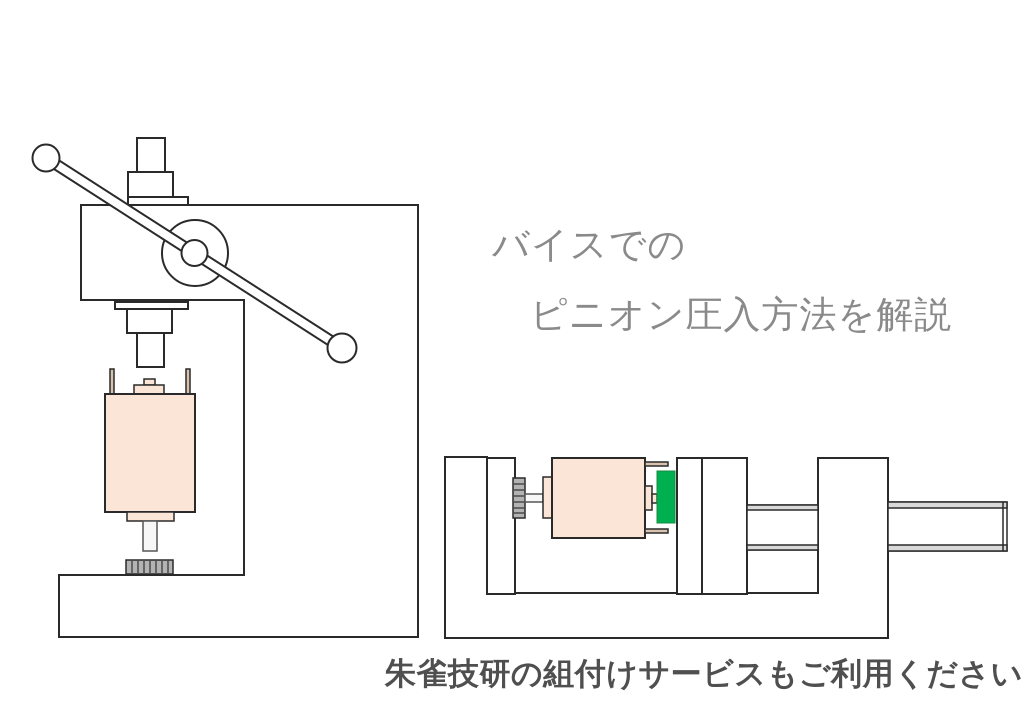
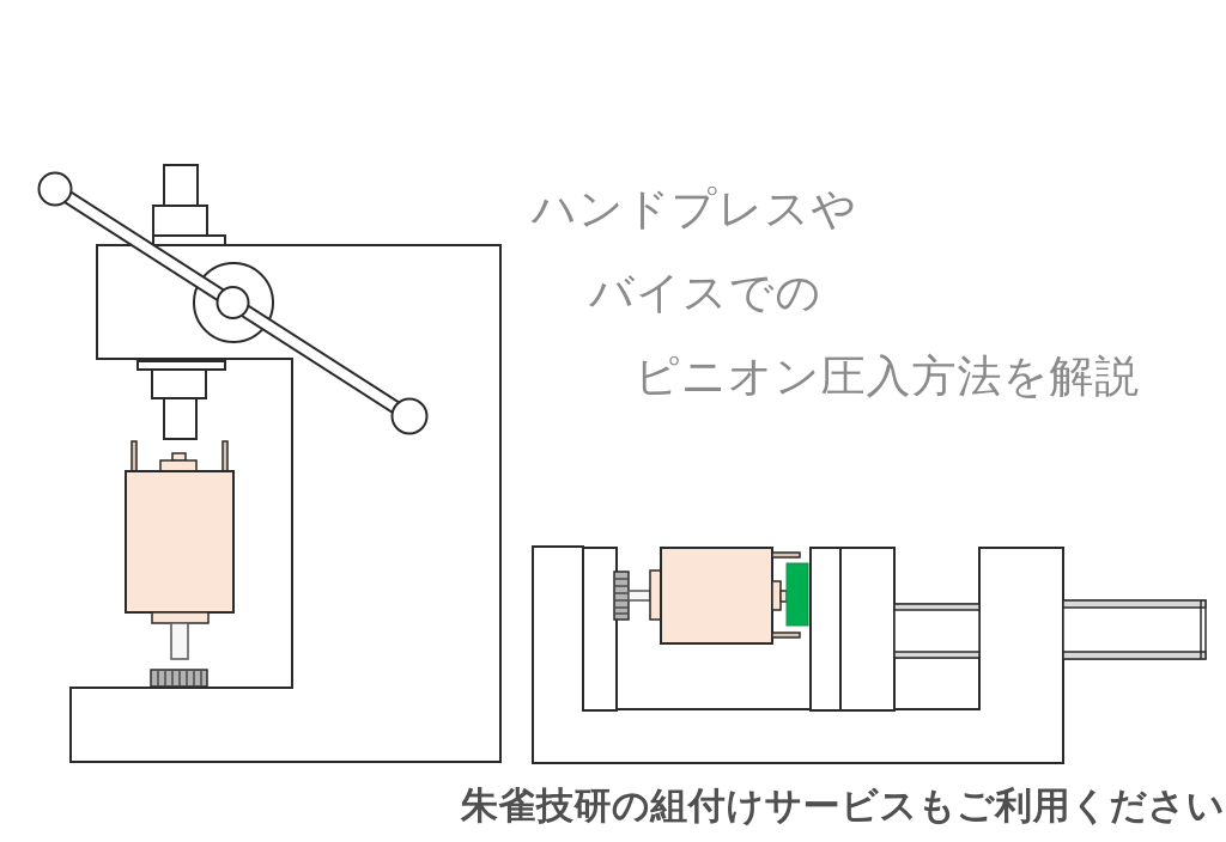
+ ハンドプレスや
  バイスでの
  ピニオン圧入方法を解説
  朱雀技研の組付けサービスもご利用ください
